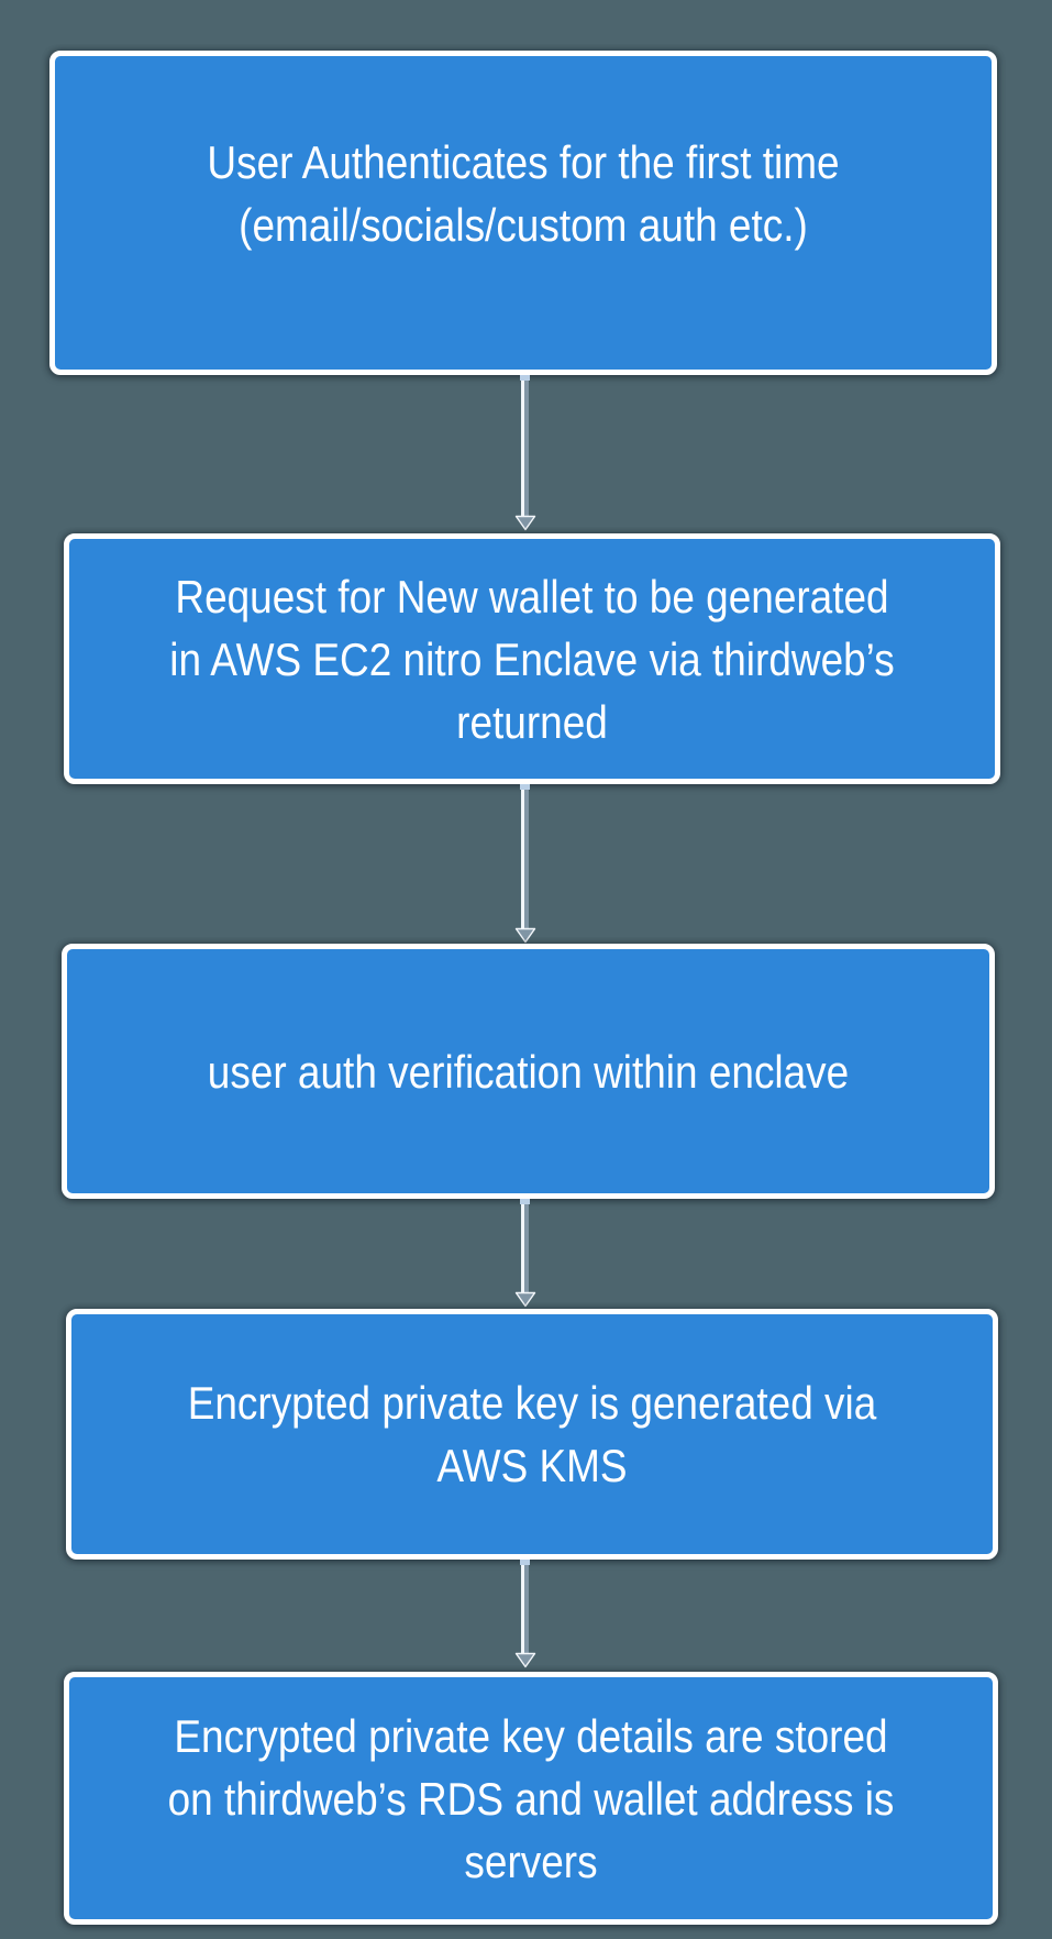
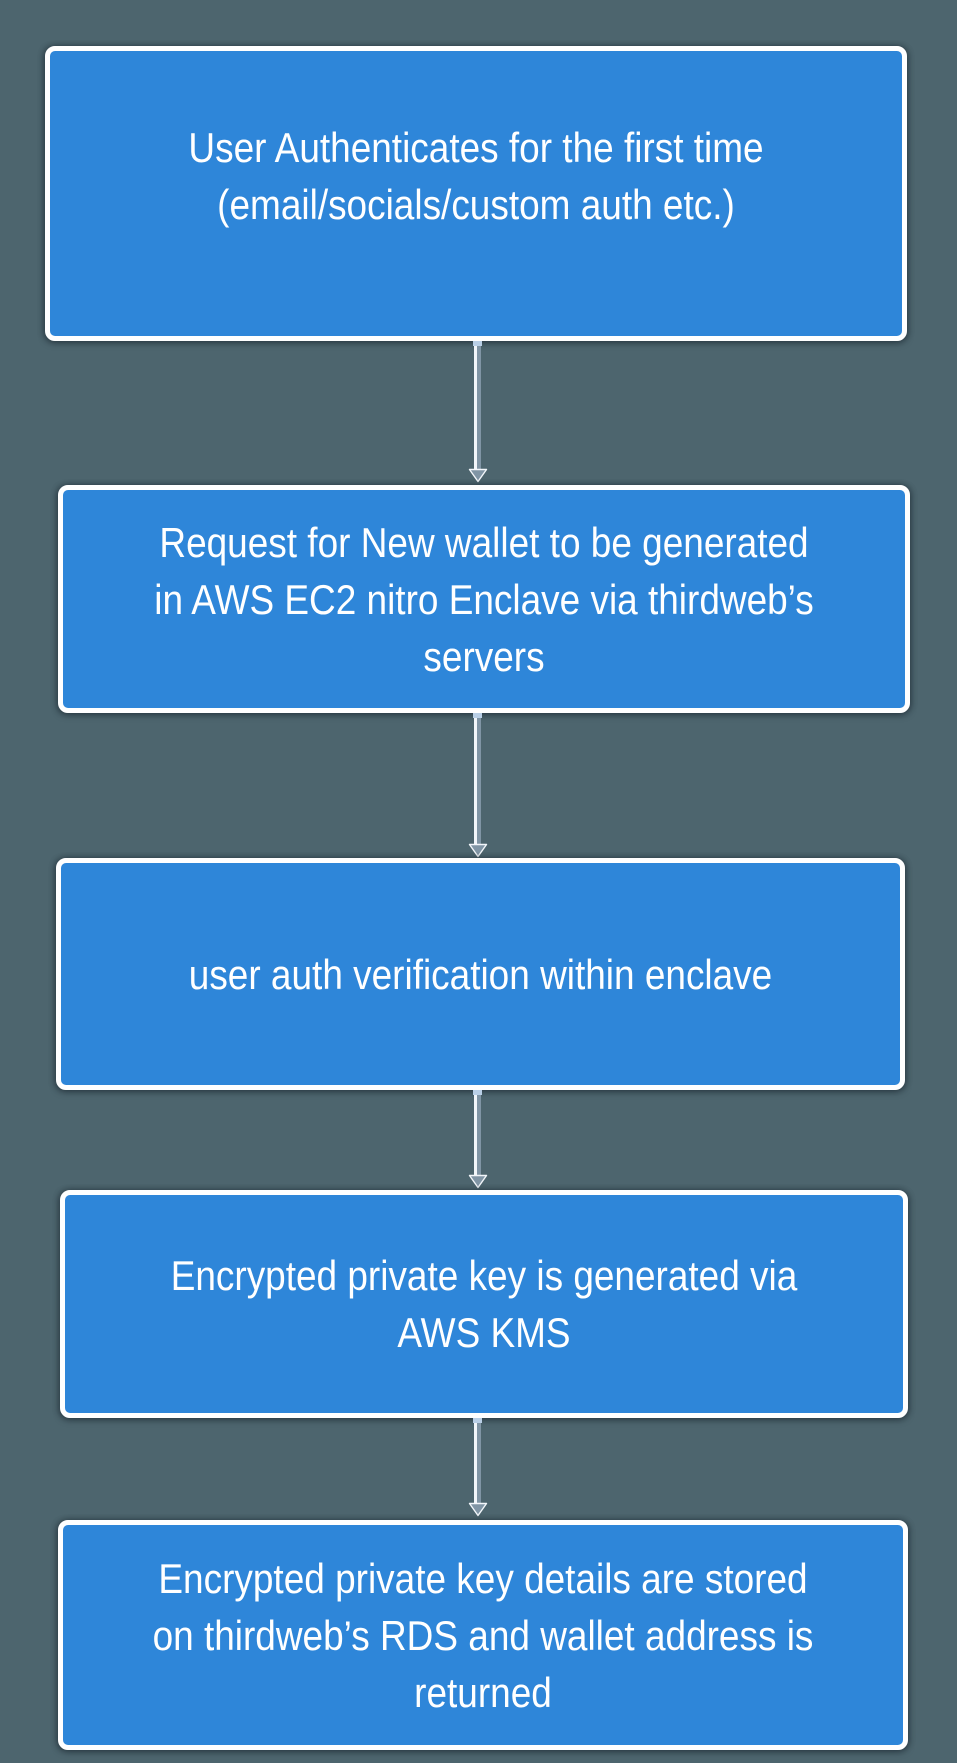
  User Authenticates for the first time
  (email/socials/custom auth etc.)
  Request for New wallet to be generated
  in AWS EC2 nitro Enclave via thirdweb’s
- returned
+ servers
  user auth verification within enclave
  Encrypted private key is generated via
  AWS KMS
  Encrypted private key details are stored
  on thirdweb’s RDS and wallet address is
- servers
+ returned
